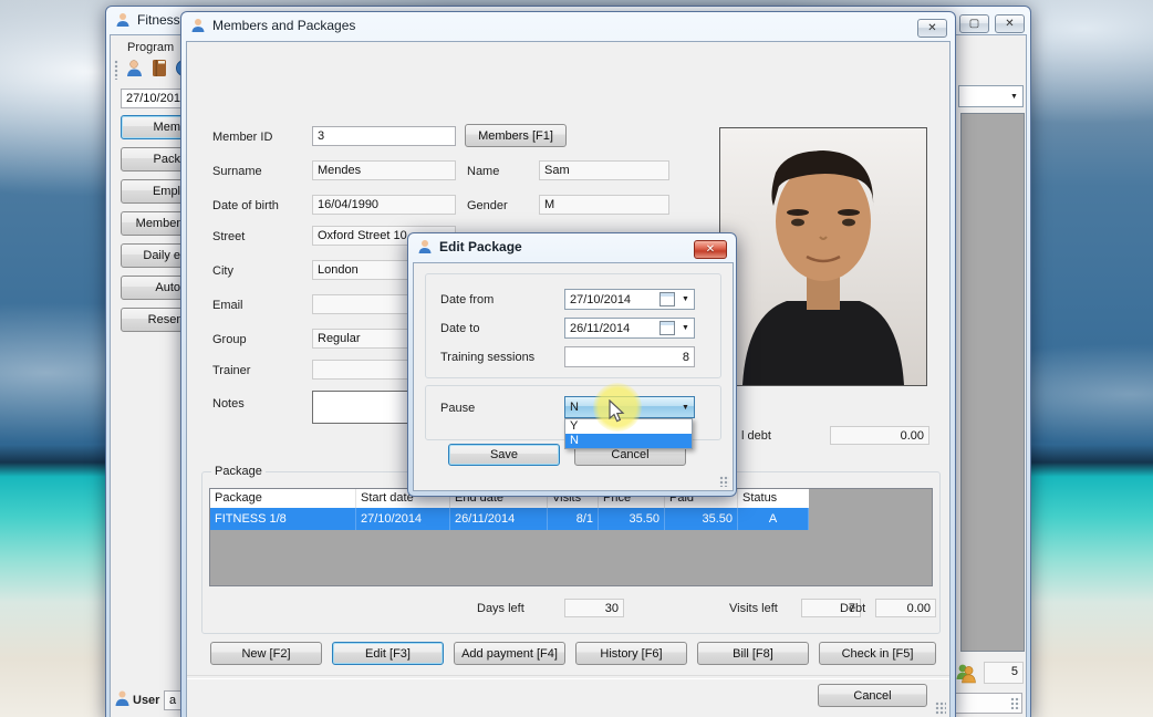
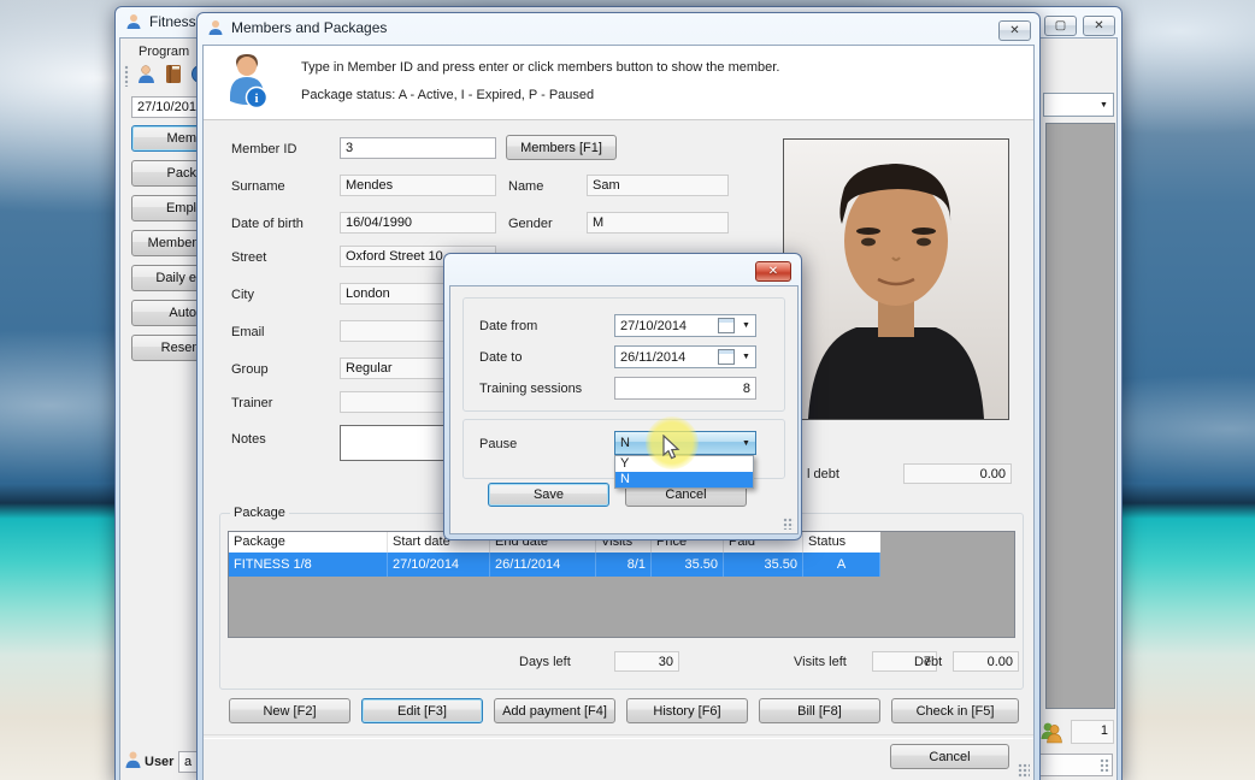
  Fitness
  ▢
  ✕
  Program
  27/10/201
  Mem
  Pack
  Empl
  Member
  Daily e
  Auto
  Reser
- 5
+ 1
  User
  a
  Members and Packages
  ✕
+ i
+ Type in Member ID and press enter or click members button to show the member.
+ Package status: A - Active, I - Expired, P - Paused
  Member ID
  3
  Members [F1]
  Surname
  Mendes
  Name
  Sam
  Date of birth
  16/04/1990
  Gender
  M
  Street
  Oxford Street 10
  City
  London
  Email
  Group
  Regular
  Trainer
  Notes
  l debt
  0.00
  Package
  Package
  Start date
  End date
  Visits
  Price
  Paid
  Status
  FITNESS 1/8
  27/10/2014
  26/11/2014
  8/1
  35.50
  35.50
  A
  Days left
  30
  Visits left
  7
  Debt
  0.00
  New [F2]
  Edit [F3]
  Add payment [F4]
  History [F6]
  Bill [F8]
  Check in [F5]
  Cancel
- Edit Package
  ✕
  Date from
  27/10/2014
  Date to
  26/11/2014
  Training sessions
  8
  Pause
  N
  Y
  N
  Save
  Cancel
